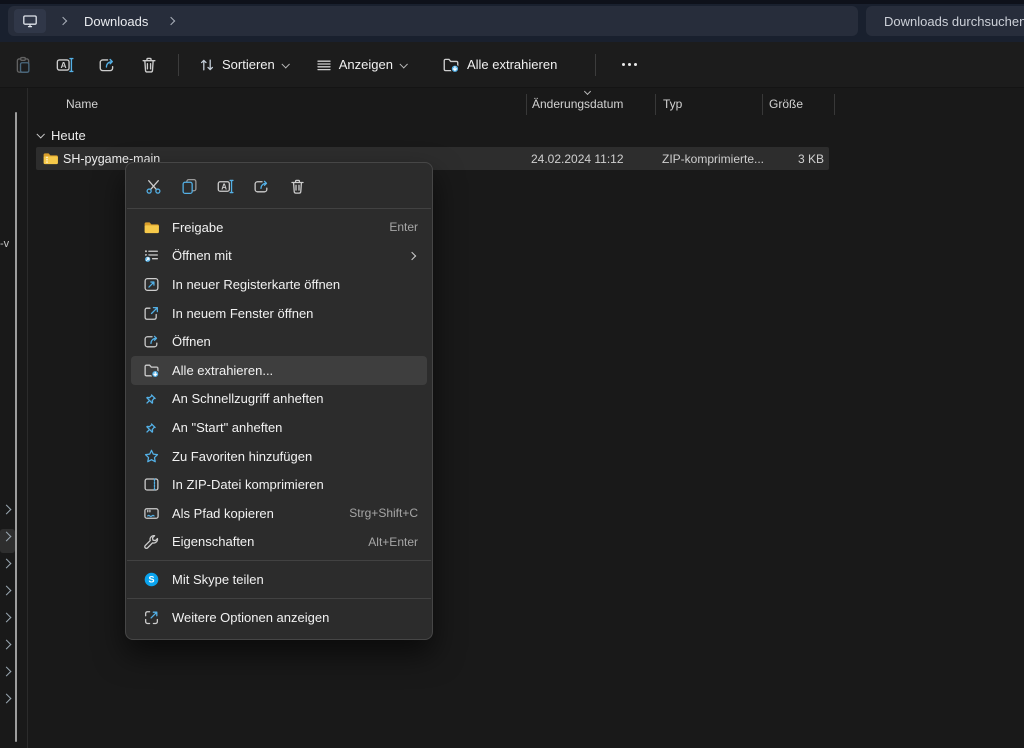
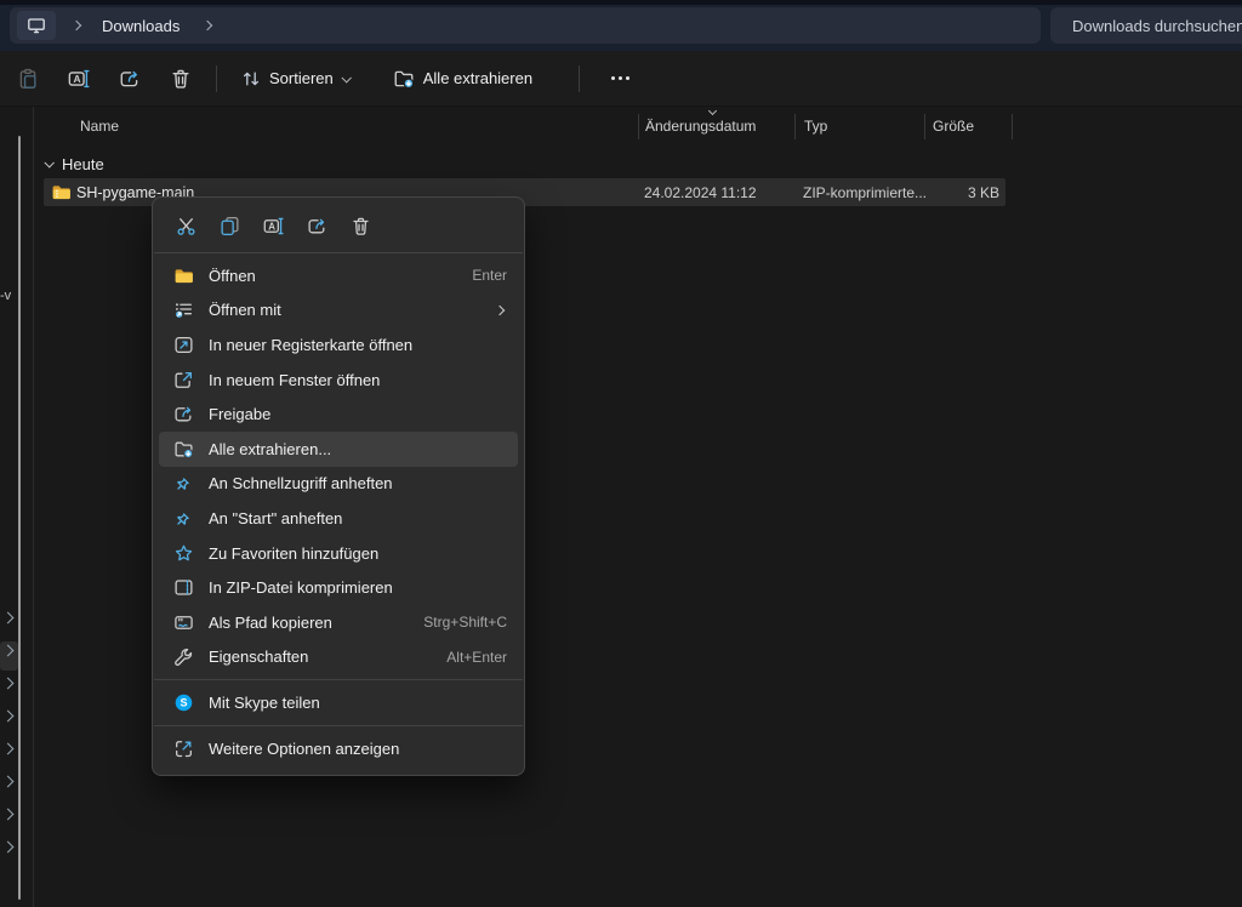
  Downloads
  Downloads durchsuchen
  A
  Sortieren
- Anzeigen
  Alle extrahieren
  -v
  Name
  Änderungsdatum
  Typ
  Größe
  Heute
  SH-pygame-main
  24.02.2024 11:12
  ZIP-komprimierte...
  3 KB
  A
- Freigabe
+ Öffnen
  Enter
  Öffnen mit
  In neuer Registerkarte öffnen
  In neuem Fenster öffnen
- Öffnen
+ Freigabe
  Alle extrahieren...
  An Schnellzugriff anheften
  An "Start" anheften
  Zu Favoriten hinzufügen
  In ZIP-Datei komprimieren
  Als Pfad kopieren
  Strg+Shift+C
  Eigenschaften
  Alt+Enter
  S
  Mit Skype teilen
  Weitere Optionen anzeigen
